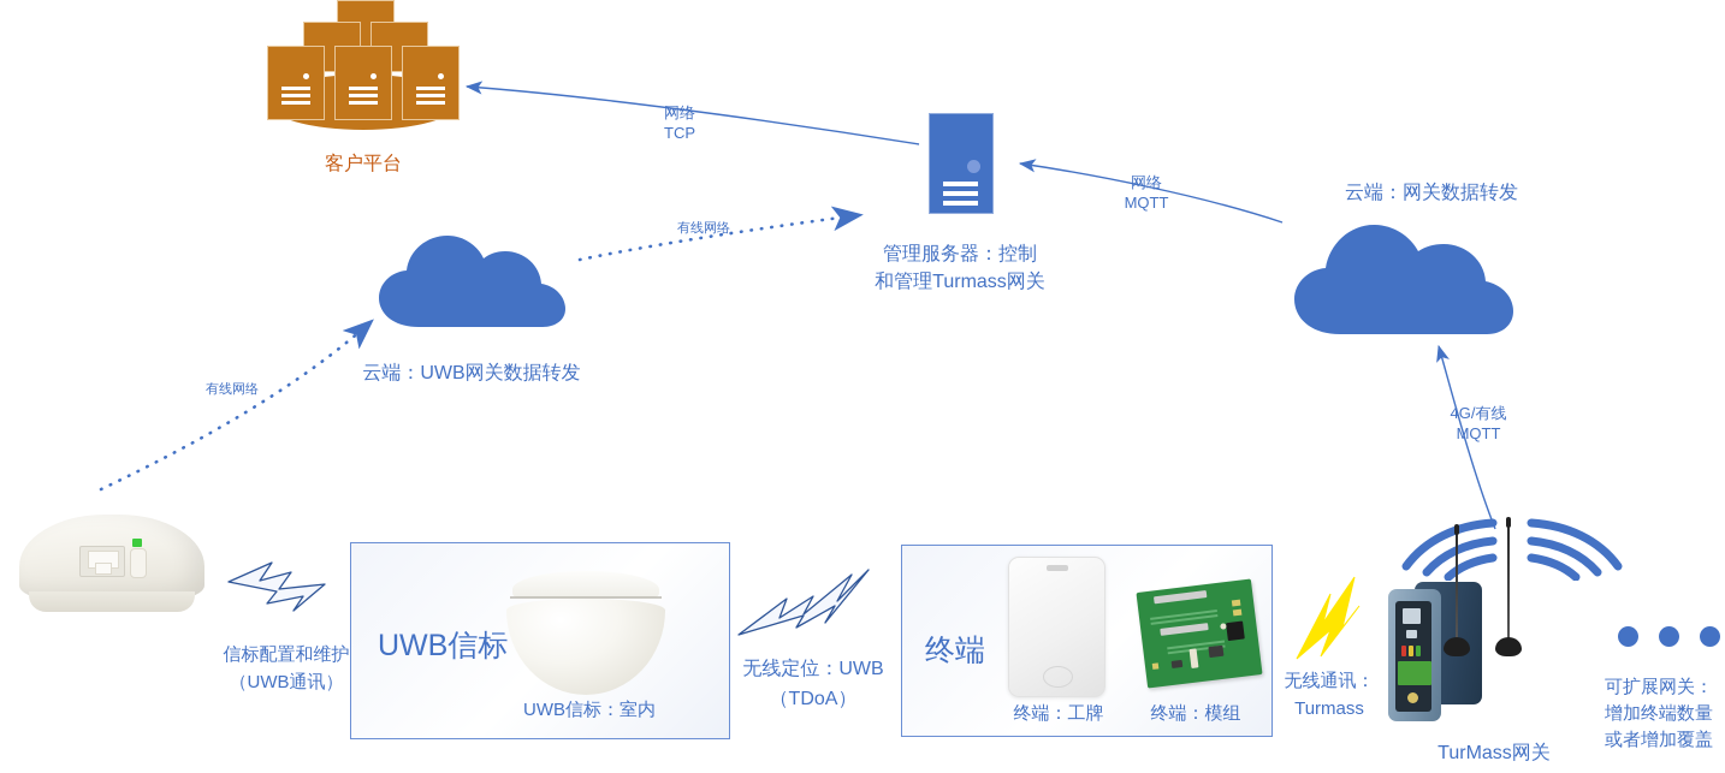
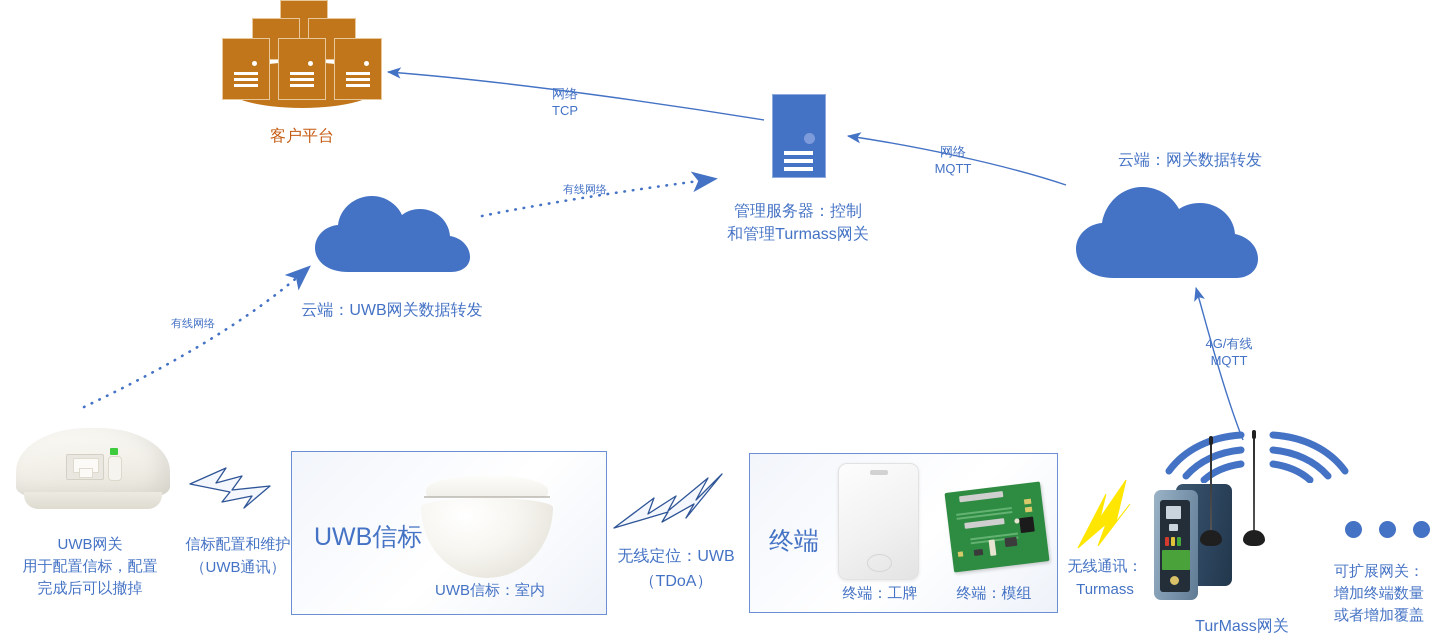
  客户平台
  管理服务器：控制
  和管理Turmass网关
  云端：UWB网关数据转发
  云端：网关数据转发
  网络
  TCP
  网络
  MQTT
  有线网络
  有线网络
  4G/有线
  MQTT
+ UWB网关
+ 用于配置信标，配置
+ 完成后可以撤掉
  信标配置和维护
  （UWB通讯）
  UWB信标
  UWB信标：室内
  无线定位：UWB
  （TDoA）
  终端
  终端：工牌
  终端：模组
  无线通讯：
  Turmass
  TurMass网关
  可扩展网关：
  增加终端数量
  或者增加覆盖
